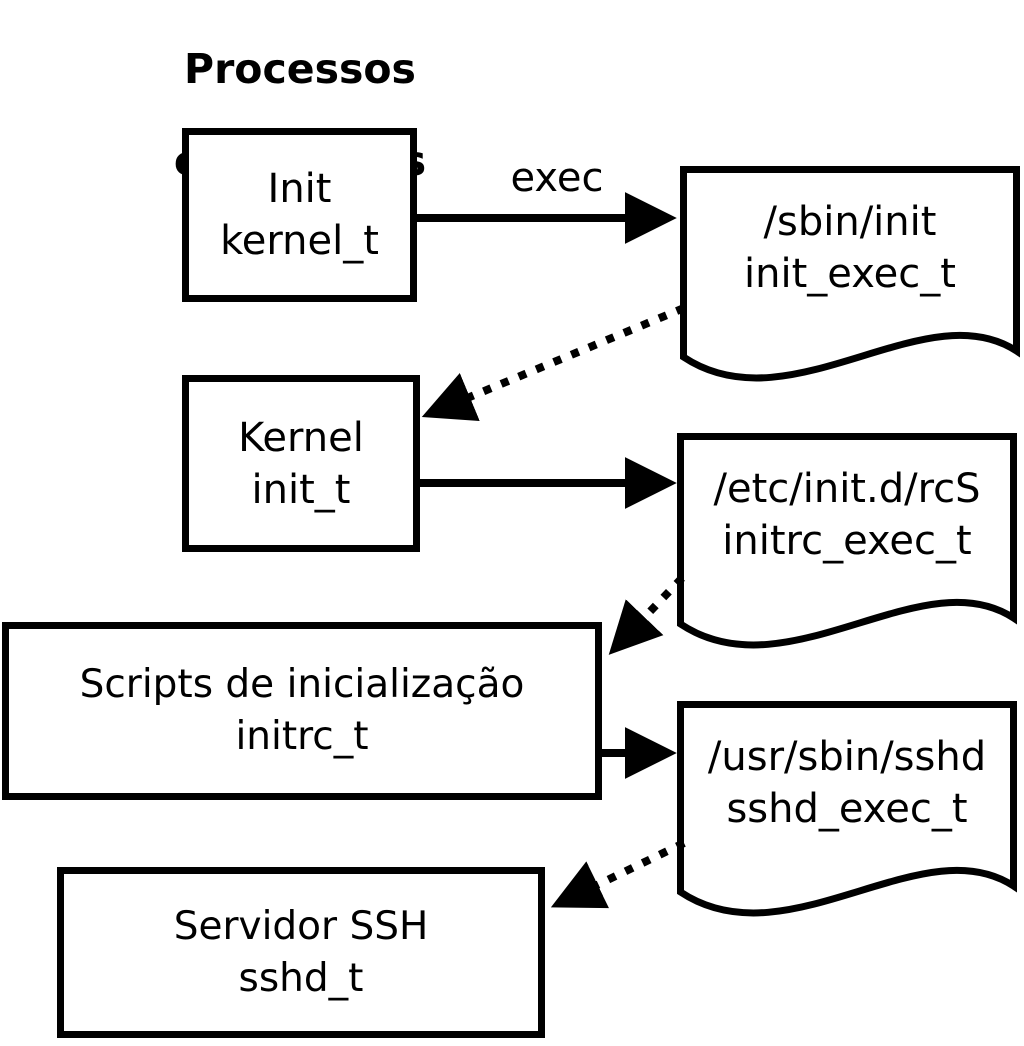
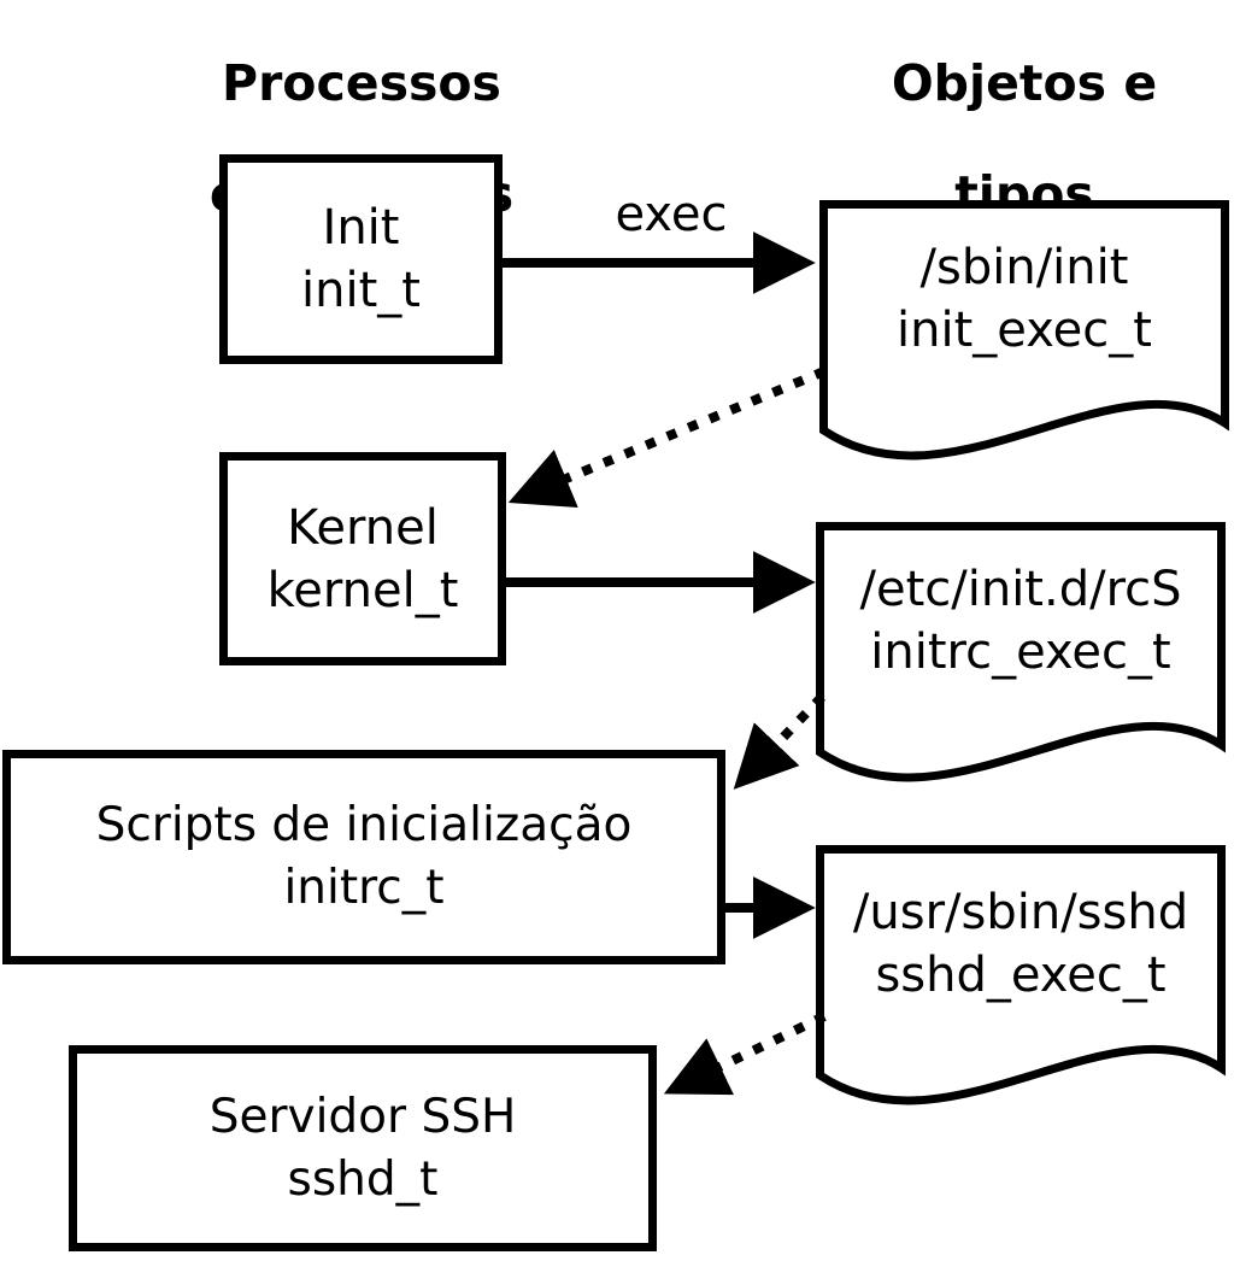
  Processos
+ Objetos e
+ tipos
  Init
- kernel_t
+ init_t
  Kernel
- init_t
+ kernel_t
  Scripts de inicialização
  initrc_t
  Servidor SSH
  sshd_t
  exec
  /sbin/init
  init_exec_t
  /etc/init.d/rcS
  initrc_exec_t
  /usr/sbin/sshd
  sshd_exec_t
